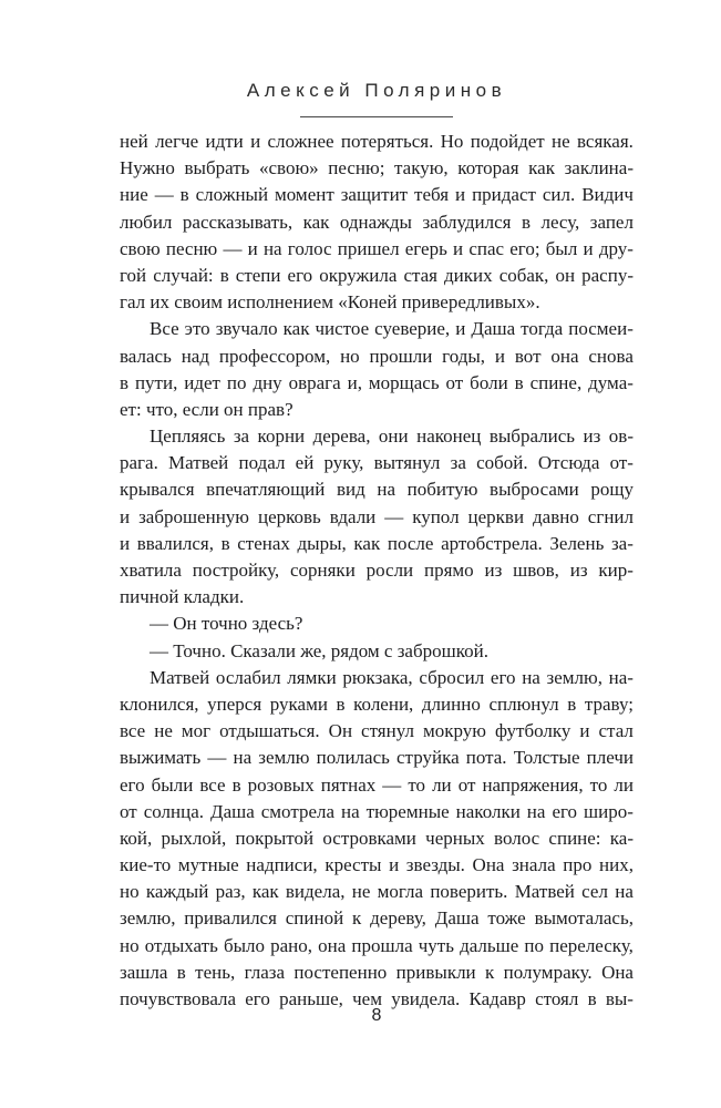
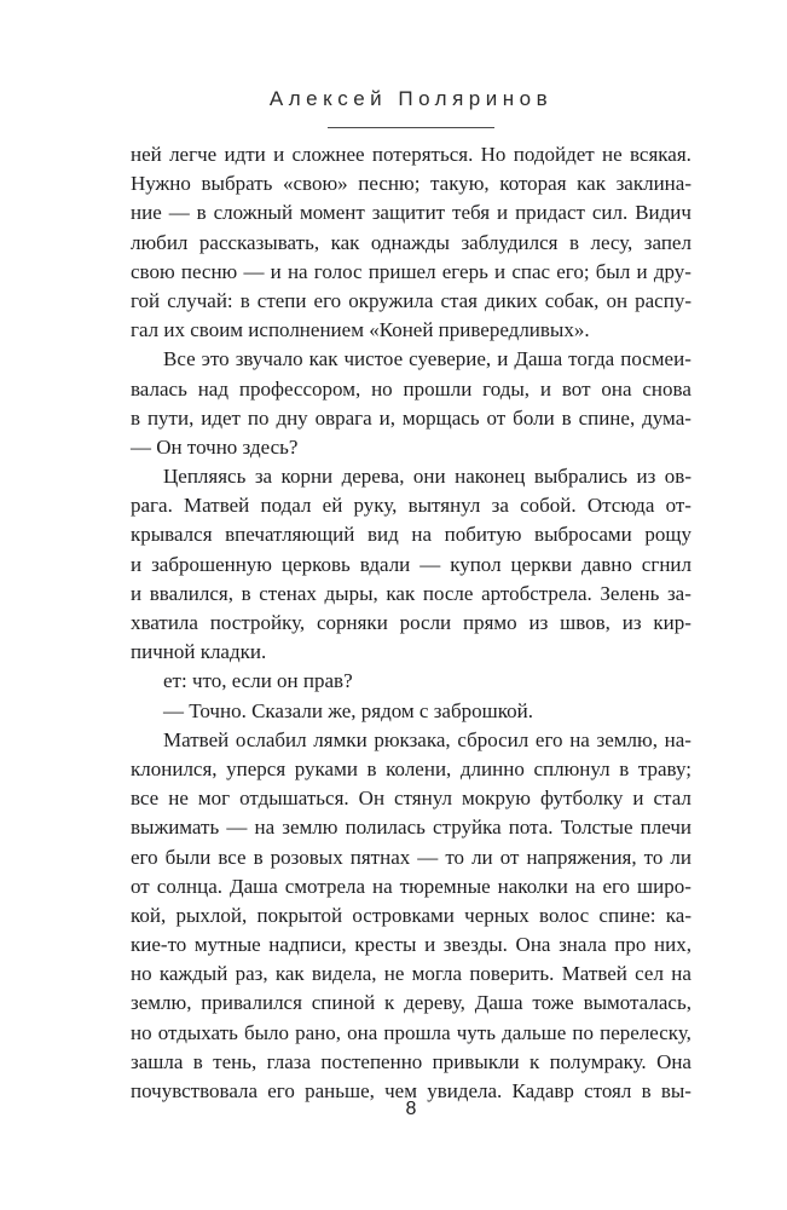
  Алексей Поляринов
  ней
  легче
  идти
  и
  сложнее
  потеряться.
  Но
  подойдет
  не
  всякая.
  Нужно
  выбрать
  «свою»
  песню;
  такую,
  которая
  как
  заклина-
  ние
  —
  в
  сложный
  момент
  защитит
  тебя
  и
  придаст
  сил.
  Видич
  любил
  рассказывать,
  как
  однажды
  заблудился
  в
  лесу,
  запел
  свою
  песню
  —
  и
  на
  голос
  пришел
  егерь
  и
  спас
  его;
  был
  и
  дру-
  гой
  случай:
  в
  степи
  его
  окружила
  стая
  диких
  собак,
  он
  распу-
  гал их своим исполнением «Коней привередливых».
  Все
  это
  звучало
  как
  чистое
  суеверие,
  и
  Даша
  тогда
  посмеи-
  валась
  над
  профессором,
  но
  прошли
  годы,
  и
  вот
  она
  снова
  в
  пути,
  идет
  по
  дну
  оврага
  и,
  морщась
  от
  боли
  в
  спине,
  дума-
- ет: что, если он прав?
+ — Он точно здесь?
  Цепляясь
  за
  корни
  дерева,
  они
  наконец
  выбрались
  из
  ов-
  рага.
  Матвей
  подал
  ей
  руку,
  вытянул
  за
  собой.
  Отсюда
  от-
  крывался
  впечатляющий
  вид
  на
  побитую
  выбросами
  рощу
  и
  заброшенную
  церковь
  вдали
  —
  купол
  церкви
  давно
  сгнил
  и
  ввалился,
  в
  стенах
  дыры,
  как
  после
  артобстрела.
  Зелень
  за-
  хватила
  постройку,
  сорняки
  росли
  прямо
  из
  швов,
  из
  кир-
  пичной кладки.
- — Он точно здесь?
+ ет: что, если он прав?
  — Точно. Сказали же, рядом с заброшкой.
  Матвей
  ослабил
  лямки
  рюкзака,
  сбросил
  его
  на
  землю,
  на-
  клонился,
  уперся
  руками
  в
  колени,
  длинно
  сплюнул
  в
  траву;
  все
  не
  мог
  отдышаться.
  Он
  стянул
  мокрую
  футболку
  и
  стал
  выжимать
  —
  на
  землю
  полилась
  струйка
  пота.
  Толстые
  плечи
  его
  были
  все
  в
  розовых
  пятнах
  —
  то
  ли
  от
  напряжения,
  то
  ли
  от
  солнца.
  Даша
  смотрела
  на
  тюремные
  наколки
  на
  его
  широ-
  кой,
  рыхлой,
  покрытой
  островками
  черных
  волос
  спине:
  ка-
  кие-то
  мутные
  надписи,
  кресты
  и
  звезды.
  Она
  знала
  про
  них,
  но
  каждый
  раз,
  как
  видела,
  не
  могла
  поверить.
  Матвей
  сел
  на
  землю,
  привалился
  спиной
  к
  дереву,
  Даша
  тоже
  вымоталась,
  но
  отдыхать
  было
  рано,
  она
  прошла
  чуть
  дальше
  по
  перелеску,
  зашла
  в
  тень,
  глаза
  постепенно
  привыкли
  к
  полумраку.
  Она
  почувствовала
  его
  раньше,
  чем
  увидела.
  Кадавр
  стоял
  в
  вы-
  8
